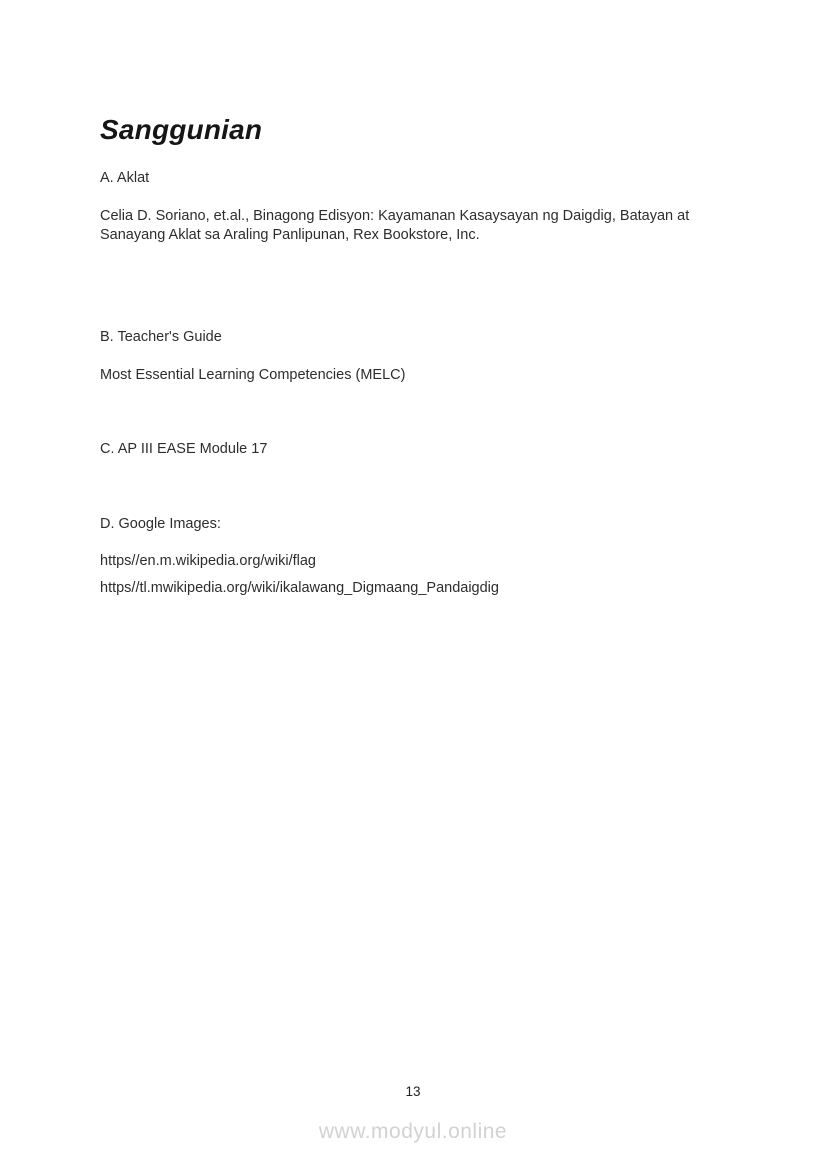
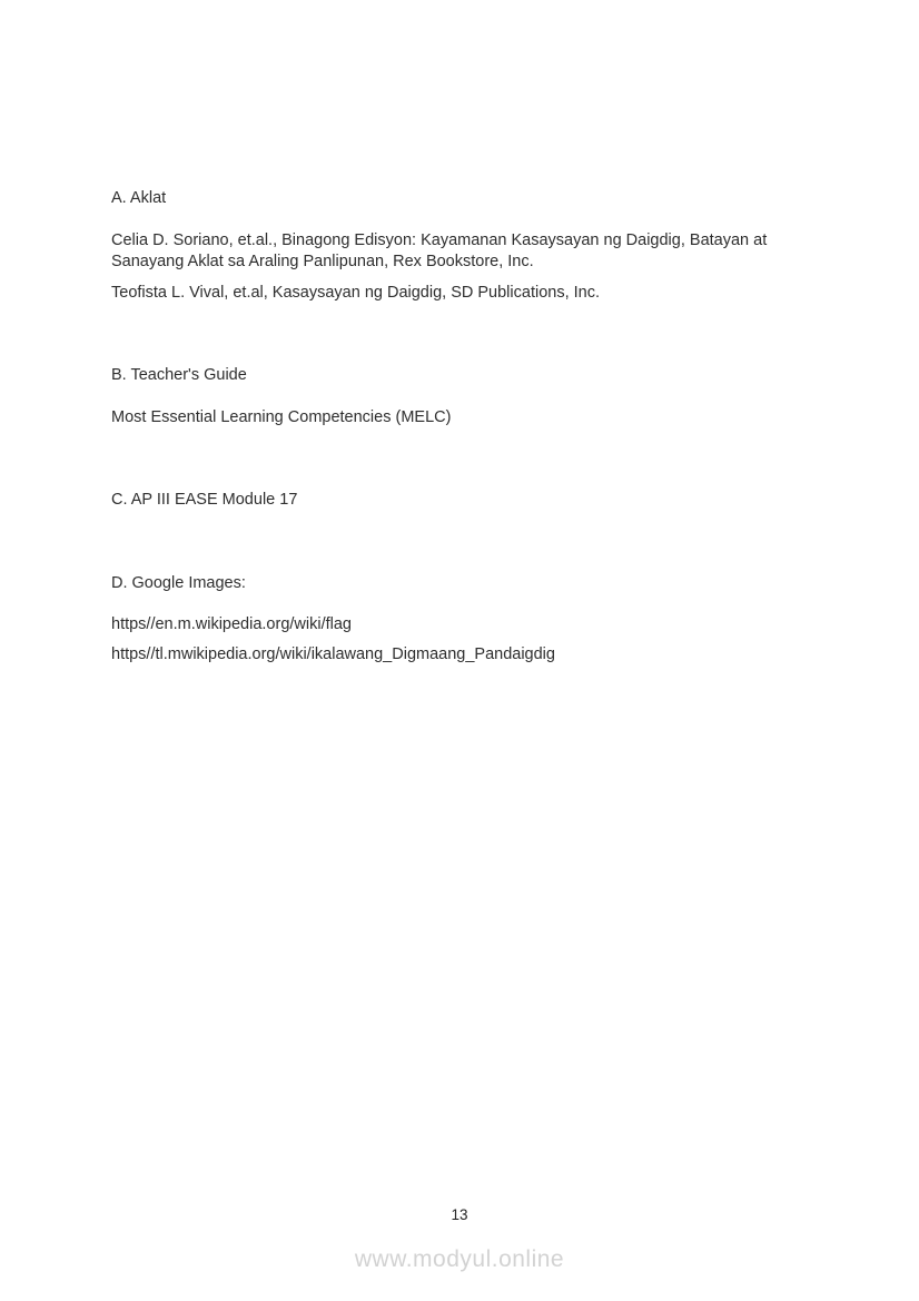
- Sanggunian
  A. Aklat
  Celia D. Soriano, et.al., Binagong Edisyon: Kayamanan Kasaysayan ng Daigdig, Batayan at
  Sanayang Aklat sa Araling Panlipunan, Rex Bookstore, Inc.
+ Teofista L. Vival, et.al, Kasaysayan ng Daigdig, SD Publications, Inc.
  B. Teacher's Guide
  Most Essential Learning Competencies (MELC)
  C. AP III EASE Module 17
  D. Google Images:
  https//en.m.wikipedia.org/wiki/flag
  https//tl.mwikipedia.org/wiki/ikalawang_Digmaang_Pandaigdig
  13
  www.modyul.online
